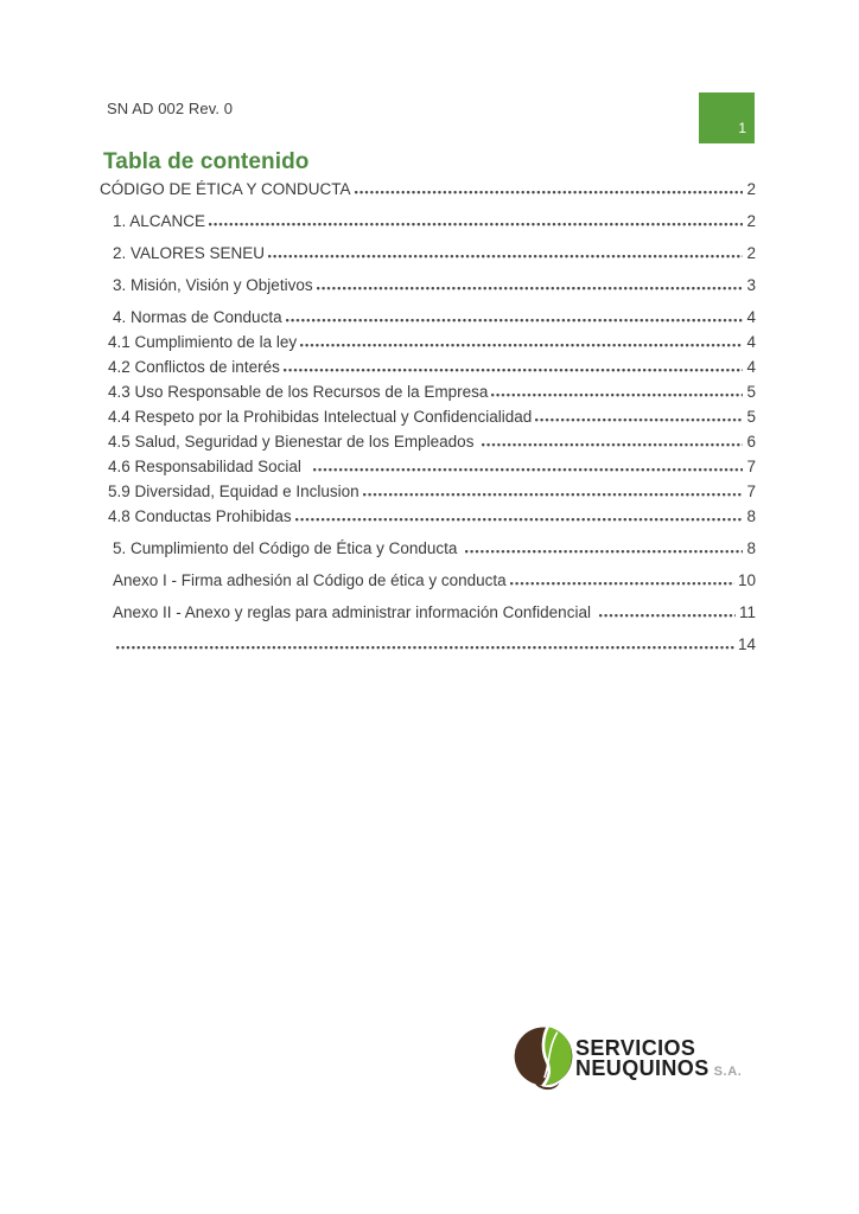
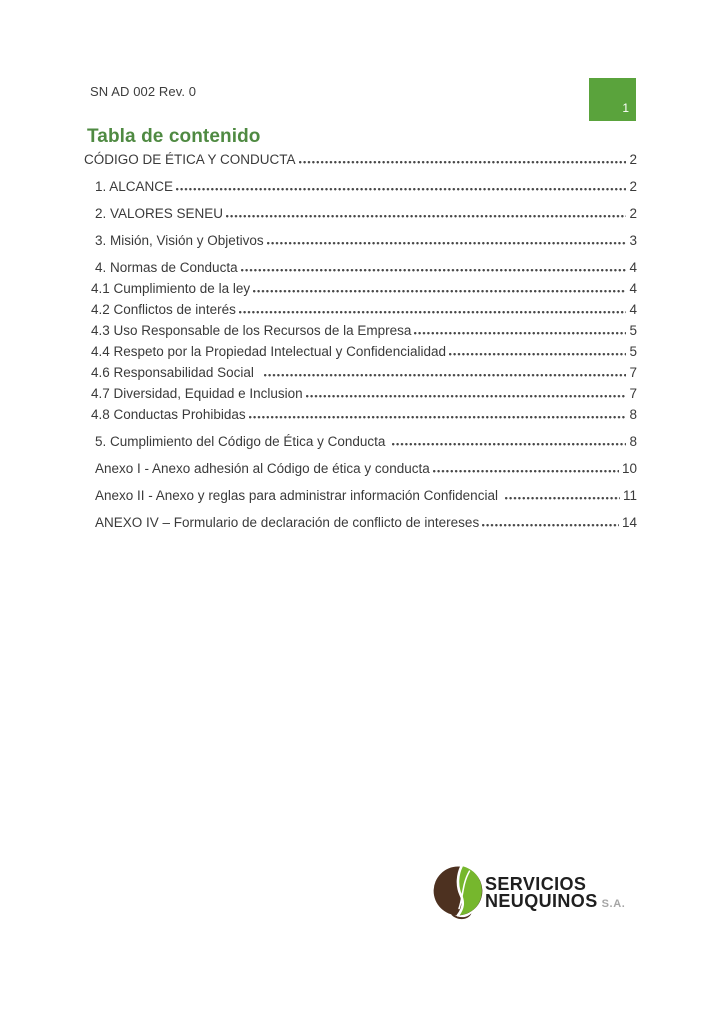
  SN AD 002 Rev. 0
  1
  Tabla de contenido
  CÓDIGO DE ÉTICA Y CONDUCTA
  2
  1. ALCANCE
  2
  2. VALORES SENEU
  2
  3. Misión, Visión y Objetivos
  3
  4. Normas de Conducta
  4
  4.1 Cumplimiento de la ley
  4
  4.2 Conflictos de interés
  4
  4.3 Uso Responsable de los Recursos de la Empresa
  5
- 4.4 Respeto por la Prohibidas Intelectual y Confidencialidad
+ 4.4 Respeto por la Propiedad Intelectual y Confidencialidad
  5
- 4.5 Salud, Seguridad y Bienestar de los Empleados
- 6
  4.6 Responsabilidad Social
  7
- 5.9 Diversidad, Equidad e Inclusion
+ 4.7 Diversidad, Equidad e Inclusion
  7
  4.8 Conductas Prohibidas
  8
  5. Cumplimiento del Código de Ética y Conducta
  8
- Anexo I - Firma adhesión al Código de ética y conducta
+ Anexo I - Anexo adhesión al Código de ética y conducta
  10
  Anexo II - Anexo y reglas para administrar información Confidencial
  11
+ ANEXO IV – Formulario de declaración de conflicto de intereses
  14
  SERVICIOS
  NEUQUINOS
  S.A.
